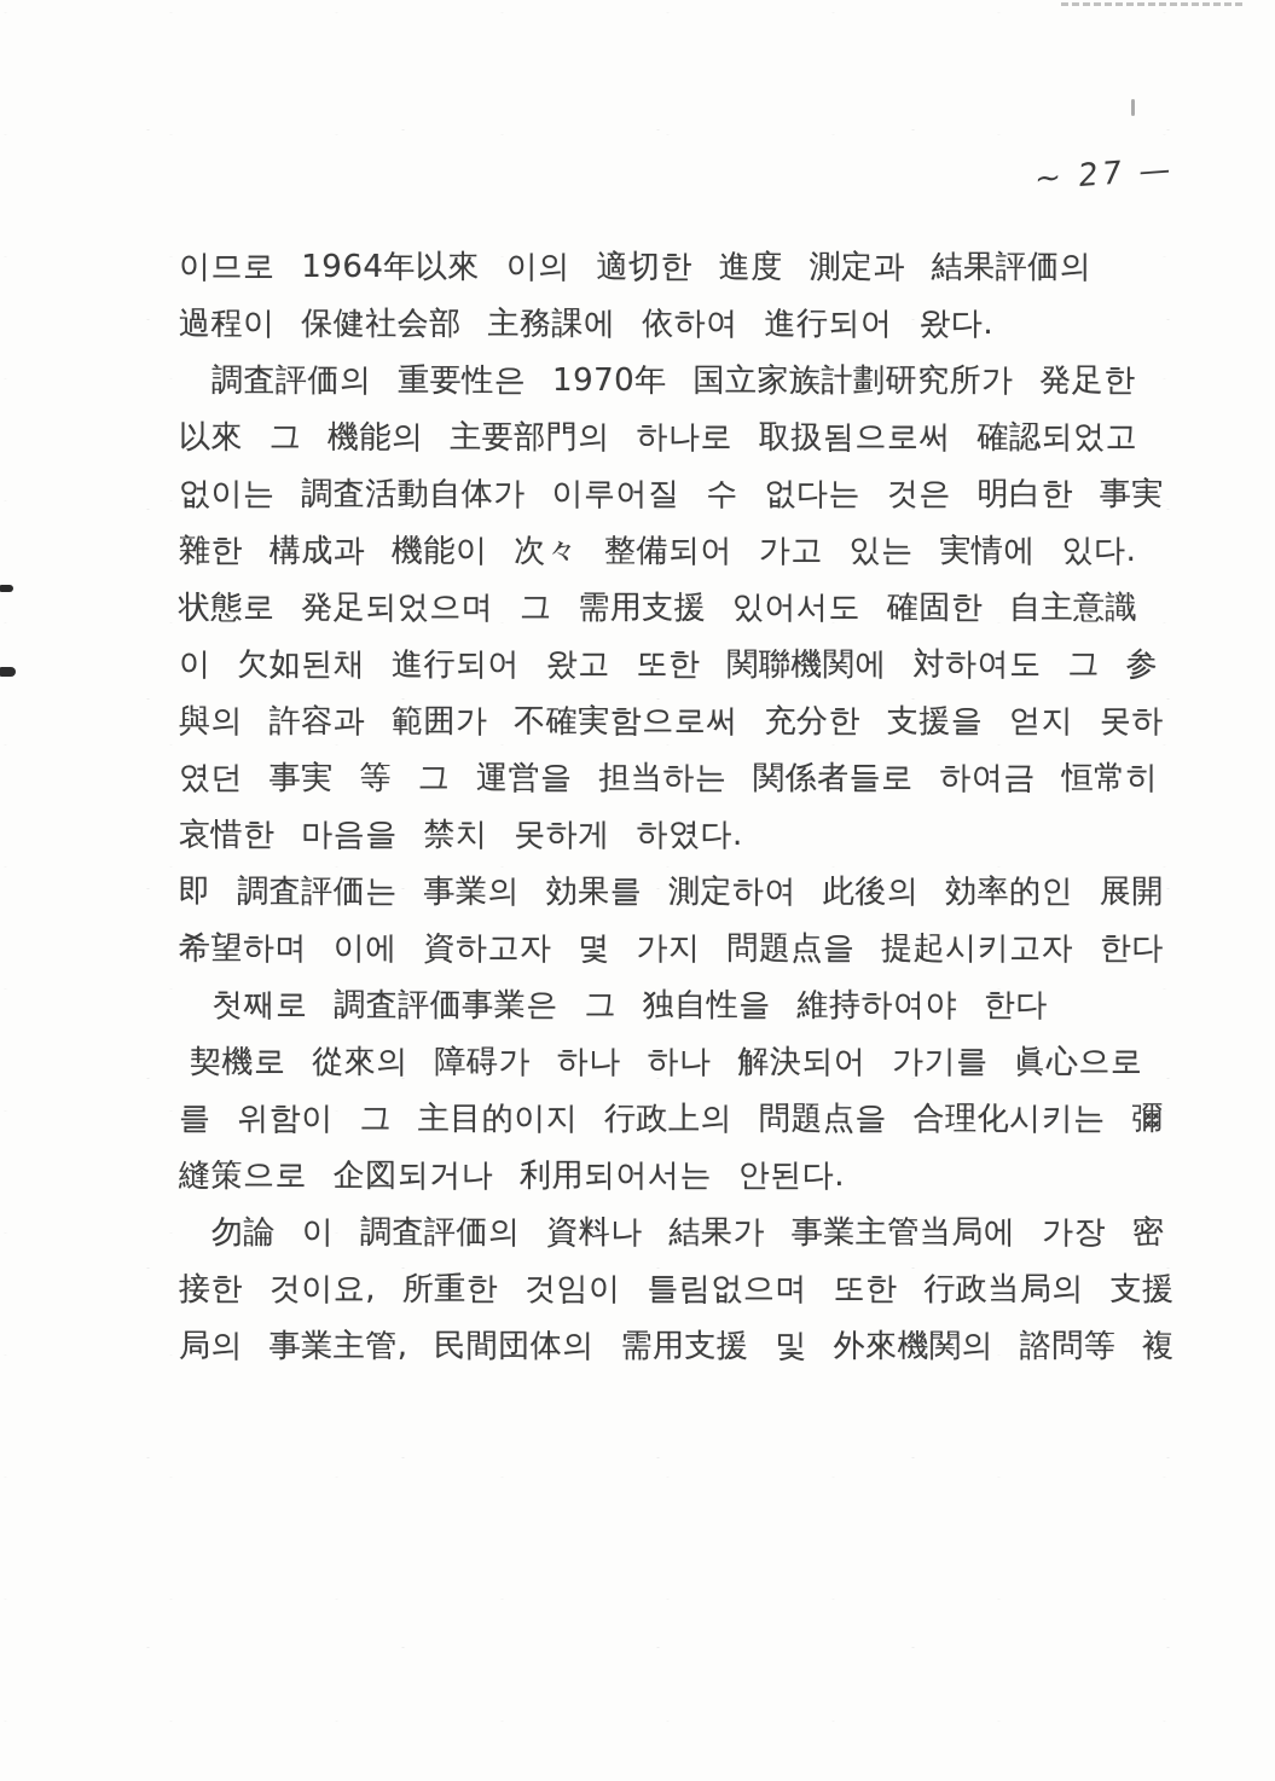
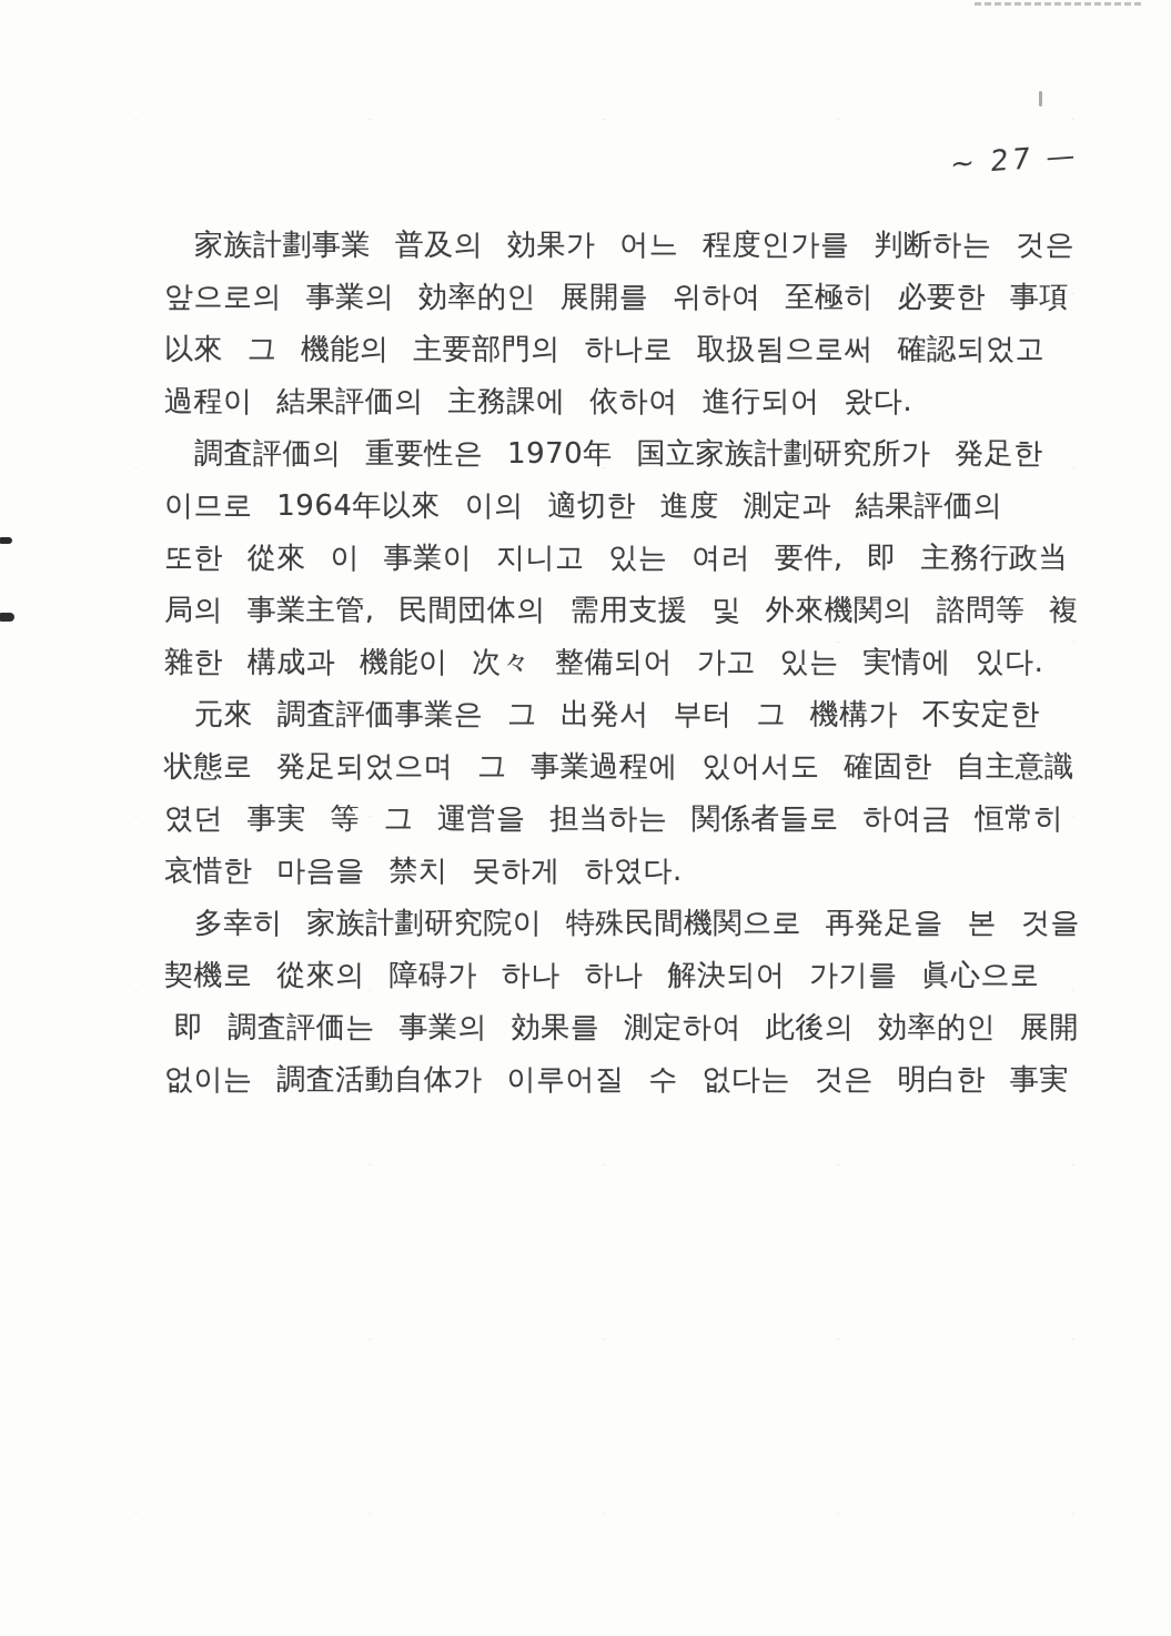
+ 家族計劃事業 普及의 効果가 어느 程度인가를 判断하는 것은
+ 앞으로의 事業의 効率的인 展開를 위하여 至極히 必要한 事項
- 이므로 1964年以來 이의 適切한 進度 測定과 結果評価의
+ 以來 그 機能의 主要部門의 하나로 取扱됨으로써 確認되었고
- 過程이 保健社会部 主務課에 依하여 進行되어 왔다.
+ 過程이 結果評価의 主務課에 依하여 進行되어 왔다.
  調査評価의 重要性은 1970年 国立家族計劃研究所가 発足한
- 以來 그 機能의 主要部門의 하나로 取扱됨으로써 確認되었고
+ 이므로 1964年以來 이의 適切한 進度 測定과 結果評価의
+ 또한 從來 이 事業이 지니고 있는 여러 要件, 即 主務行政当
- 없이는 調査活動自体가 이루어질 수 없다는 것은 明白한 事実
+ 局의 事業主管, 民間団体의 需用支援 및 外來機関의 諮問等 複
  雜한 構成과 機能이 次々 整備되어 가고 있는 実情에 있다.
+ 元來 調査評価事業은 그 出発서 부터 그 機構가 不安定한
- 状態로 発足되었으며 그 需用支援 있어서도 確固한 自主意識
+ 状態로 発足되었으며 그 事業過程에 있어서도 確固한 自主意識
- 이 欠如된채 進行되어 왔고 또한 関聯機関에 対하여도 그 参
- 與의 許容과 範囲가 不確実함으로써 充分한 支援을 얻지 못하
  였던 事実 等 그 運営을 担当하는 関係者들로 하여금 恒常히
  哀惜한 마음을 禁치 못하게 하였다.
+ 多幸히 家族計劃研究院이 特殊民間機関으로 再発足을 본 것을
- 即 調査評価는 事業의 効果를 測定하여 此後의 効率的인 展開
+ 契機로 從來의 障碍가 하나 하나 解決되어 가기를 眞心으로
- 希望하며 이에 資하고자 몇 가지 問題点을 提起시키고자 한다
- 첫째로 調査評価事業은 그 独自性을 維持하여야 한다
- 契機로 從來의 障碍가 하나 하나 解決되어 가기를 眞心으로
+ 即 調査評価는 事業의 効果를 測定하여 此後의 効率的인 展開
- 를 위함이 그 主目的이지 行政上의 問題点을 合理化시키는 彌
- 縫策으로 企図되거나 利用되어서는 안된다.
- 勿論 이 調査評価의 資料나 結果가 事業主管当局에 가장 密
- 接한 것이요, 所重한 것임이 틀림없으며 또한 行政当局의 支援
- 局의 事業主管, 民間団体의 需用支援 및 外來機関의 諮問等 複
+ 없이는 調査活動自体가 이루어질 수 없다는 것은 明白한 事実
